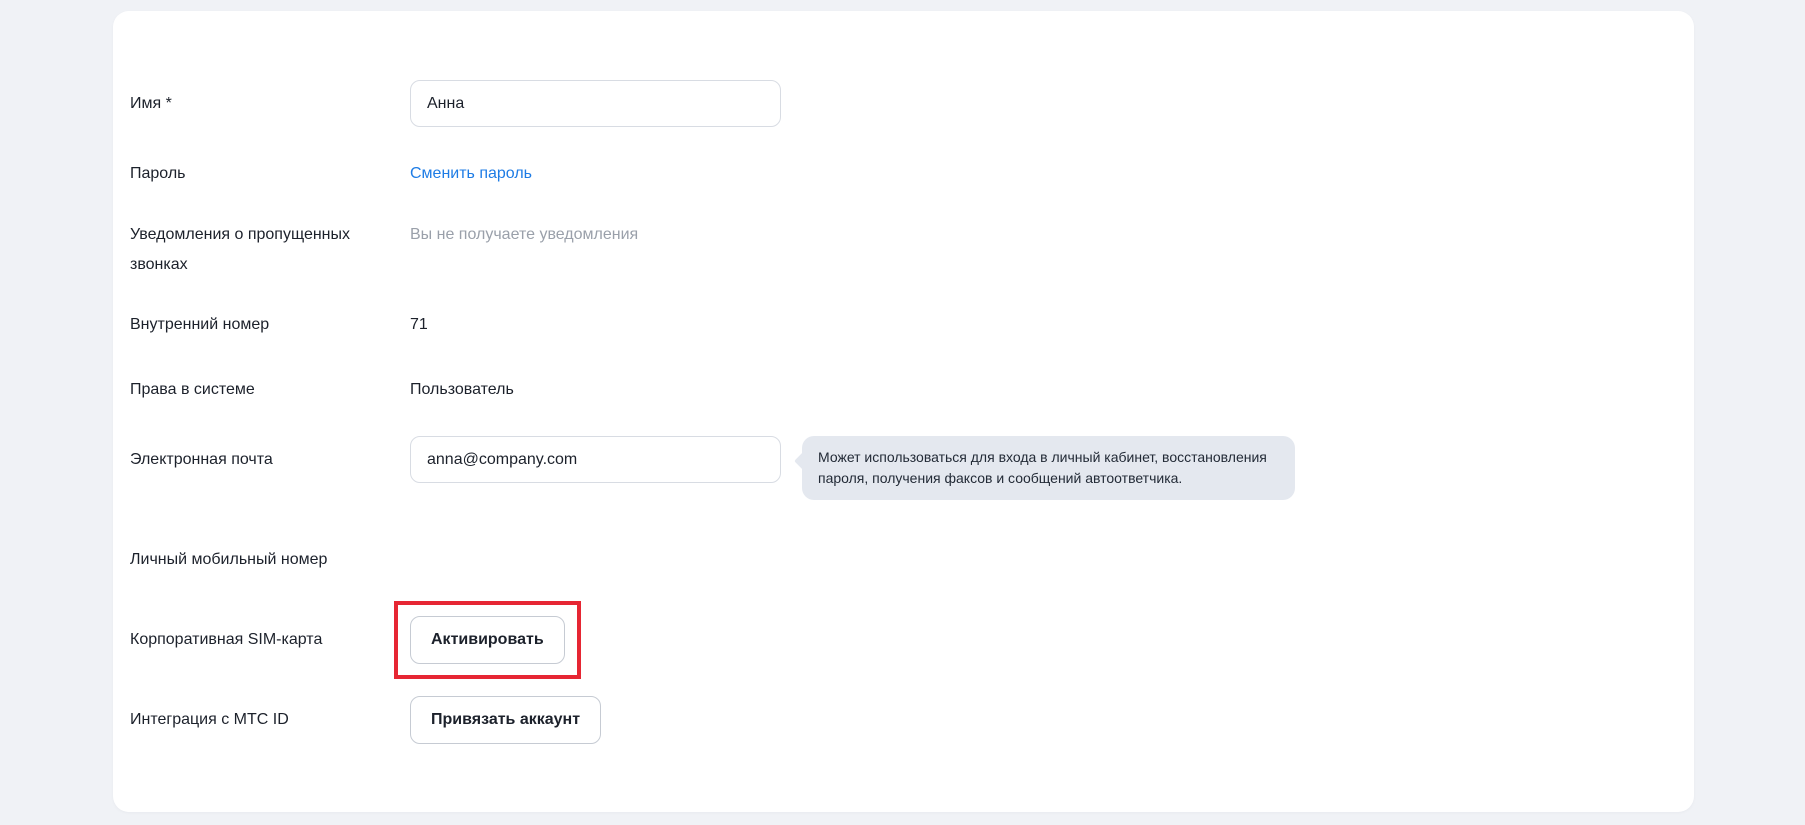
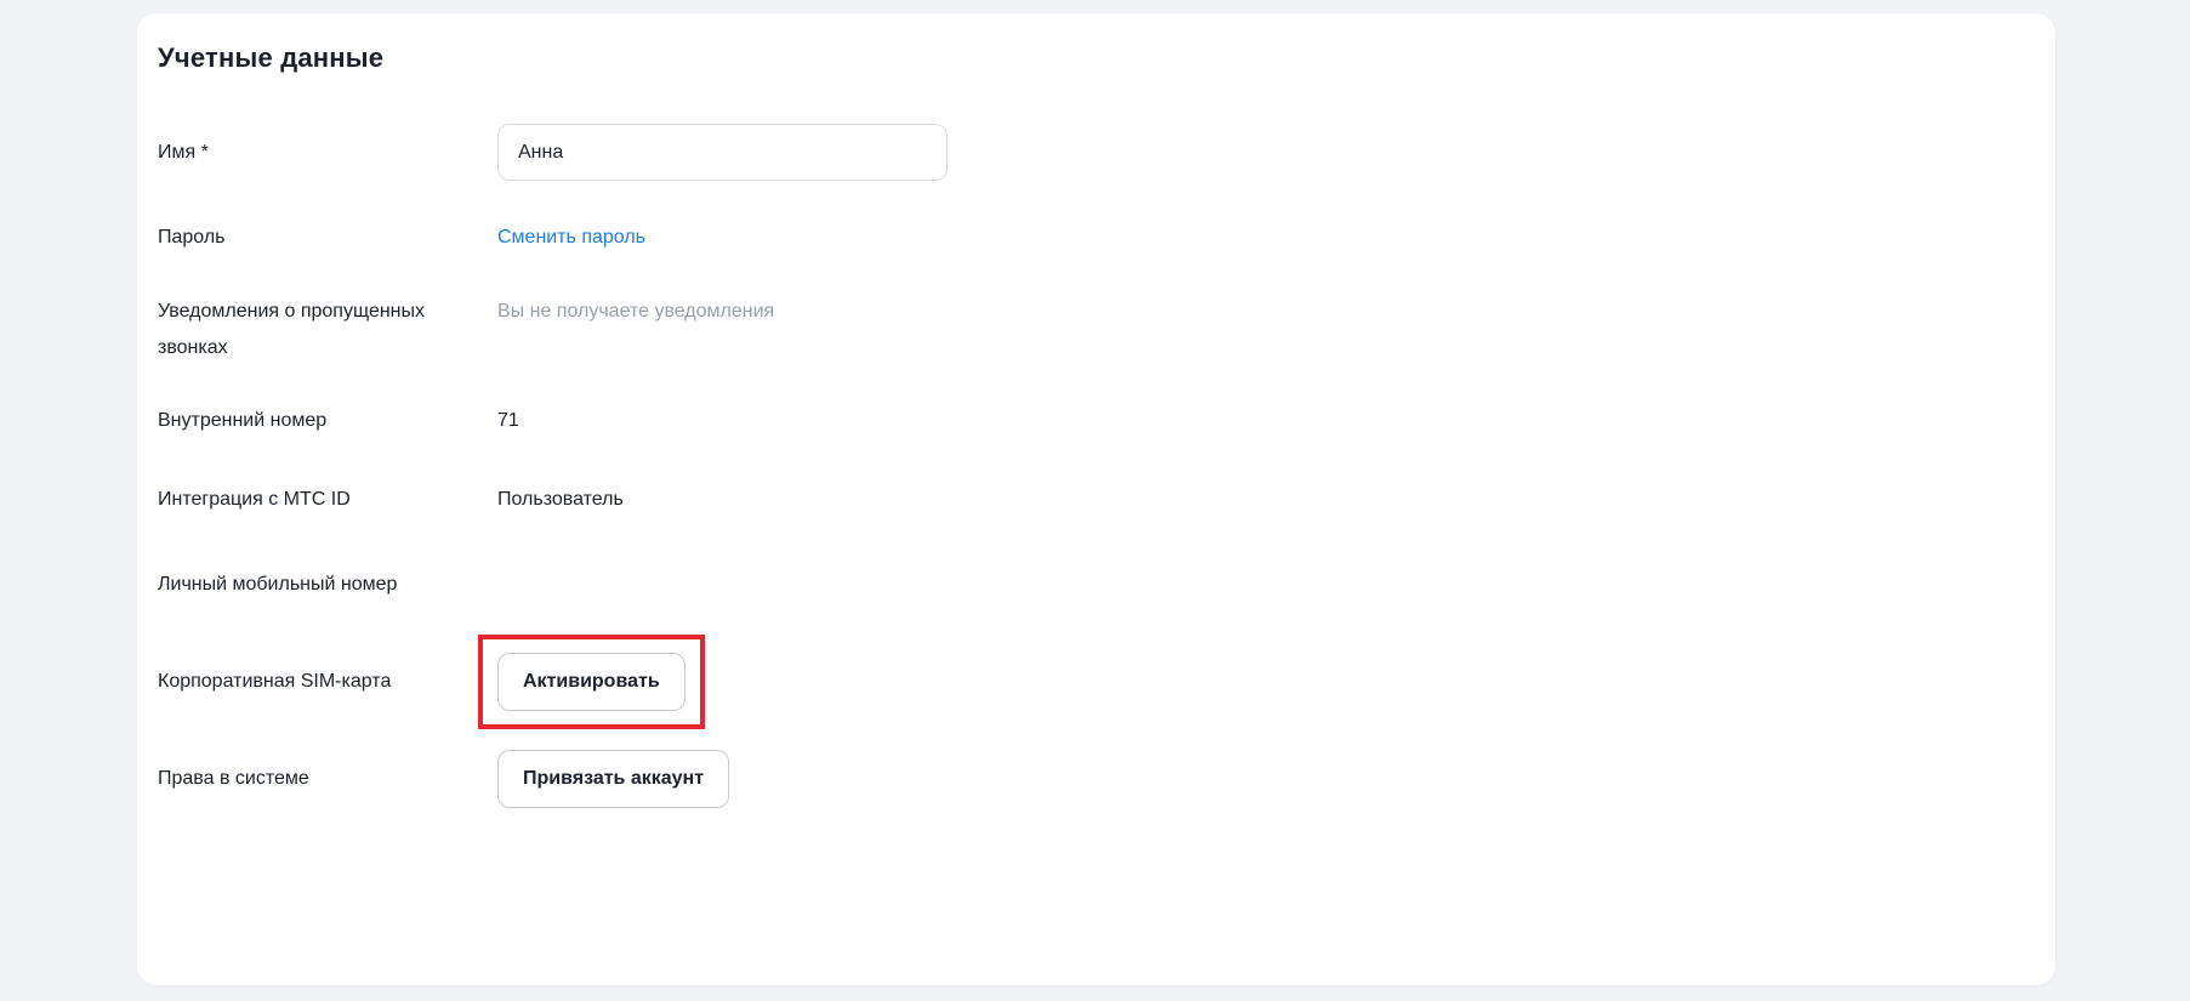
+ Учетные данные
  Имя *
  Анна
  Пароль
  Сменить пароль
  Уведомления о пропущенных звонках
  Вы не получаете уведомления
  Внутренний номер
  71
- Права в системе
+ Интеграция с МТС ID
  Пользователь
- Электронная почта
- anna@company.com
- Может использоваться для входа в личный кабинет, восстановления пароля, получения факсов и сообщений автоответчика.
  Личный мобильный номер
  Корпоративная SIM-карта
  Активировать
- Интеграция с МТС ID
+ Права в системе
  Привязать аккаунт
